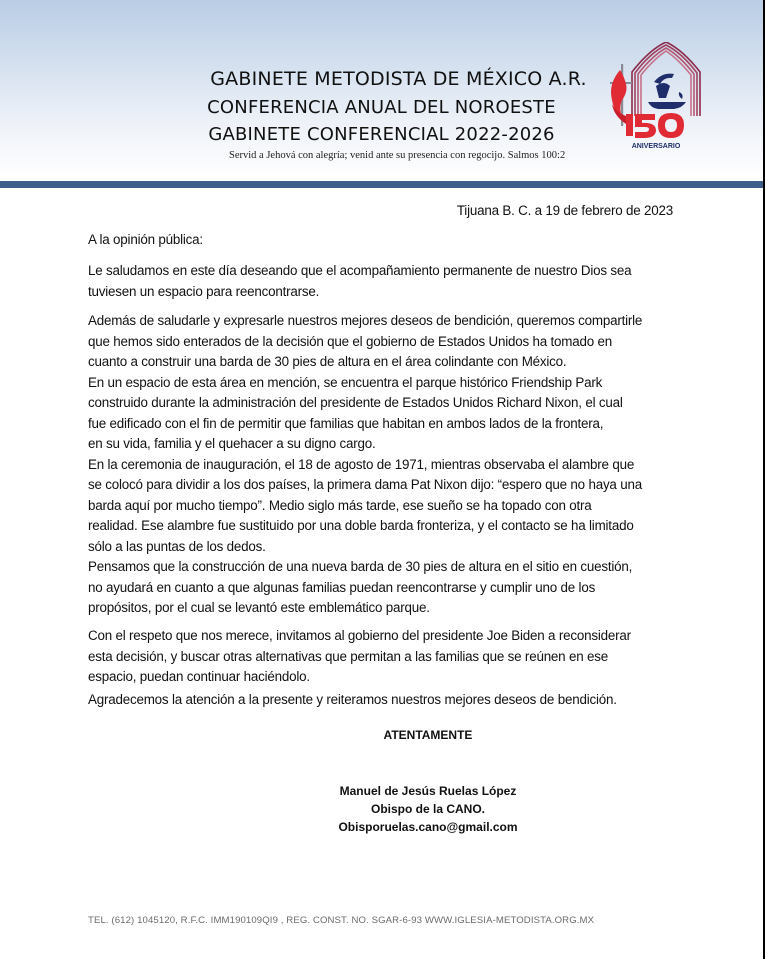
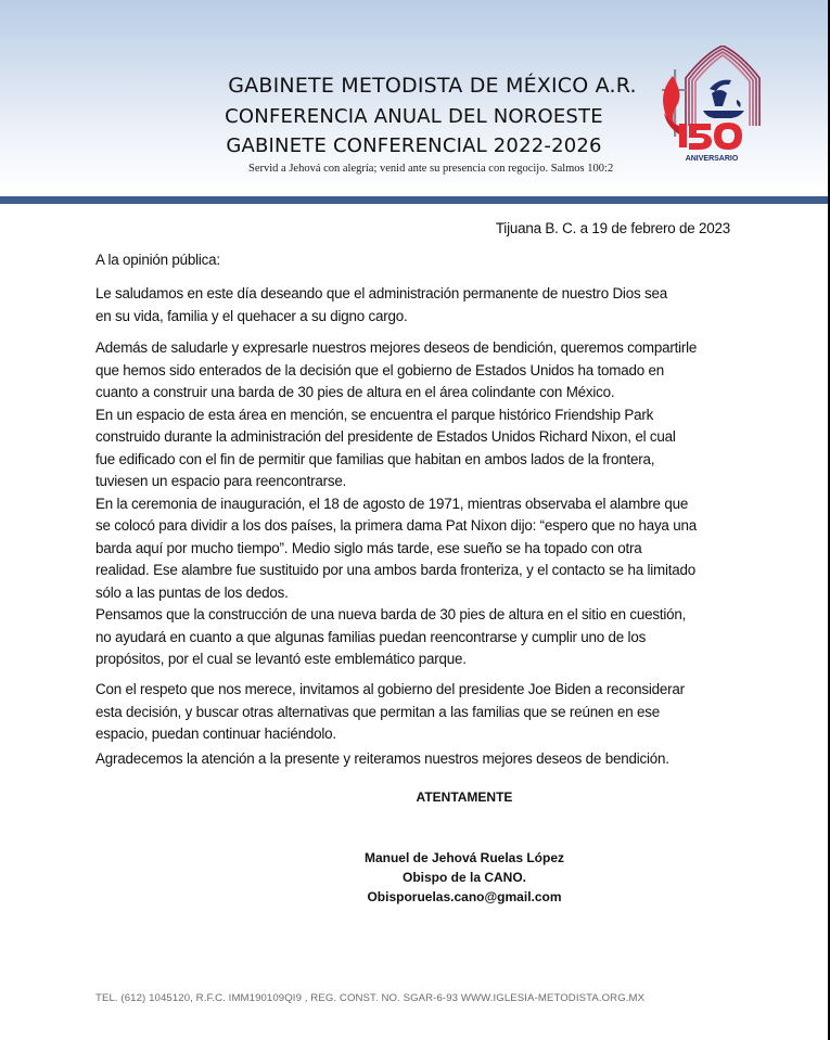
  GABINETE METODISTA DE MÉXICO A.R.
  CONFERENCIA ANUAL DEL NOROESTE
  GABINETE CONFERENCIAL 2022-2026
  Servid a Jehová con alegría; venid ante su presencia con regocijo. Salmos 100:2
  Tijuana B. C. a 19 de febrero de 2023
  A la opinión pública:
- Le saludamos en este día deseando que el acompañamiento permanente de nuestro Dios sea
+ Le saludamos en este día deseando que el administración permanente de nuestro Dios sea
- tuviesen un espacio para reencontrarse.
+ en su vida, familia y el quehacer a su digno cargo.
  Además de saludarle y expresarle nuestros mejores deseos de bendición, queremos compartirle
  que hemos sido enterados de la decisión que el gobierno de Estados Unidos ha tomado en
  cuanto a construir una barda de 30 pies de altura en el área colindante con México.
  En un espacio de esta área en mención, se encuentra el parque histórico Friendship Park
  construido durante la administración del presidente de Estados Unidos Richard Nixon, el cual
  fue edificado con el fin de permitir que familias que habitan en ambos lados de la frontera,
- en su vida, familia y el quehacer a su digno cargo.
+ tuviesen un espacio para reencontrarse.
  En la ceremonia de inauguración, el 18 de agosto de 1971, mientras observaba el alambre que
  se colocó para dividir a los dos países, la primera dama Pat Nixon dijo: “espero que no haya una
  barda aquí por mucho tiempo”. Medio siglo más tarde, ese sueño se ha topado con otra
- realidad. Ese alambre fue sustituido por una doble barda fronteriza, y el contacto se ha limitado
+ realidad. Ese alambre fue sustituido por una ambos barda fronteriza, y el contacto se ha limitado
  sólo a las puntas de los dedos.
  Pensamos que la construcción de una nueva barda de 30 pies de altura en el sitio en cuestión,
  no ayudará en cuanto a que algunas familias puedan reencontrarse y cumplir uno de los
  propósitos, por el cual se levantó este emblemático parque.
  Con el respeto que nos merece, invitamos al gobierno del presidente Joe Biden a reconsiderar
  esta decisión, y buscar otras alternativas que permitan a las familias que se reúnen en ese
  espacio, puedan continuar haciéndolo.
  Agradecemos la atención a la presente y reiteramos nuestros mejores deseos de bendición.
  ATENTAMENTE
- Manuel de Jesús Ruelas López
+ Manuel de Jehová Ruelas López
  Obispo de la CANO.
  Obisporuelas.cano@gmail.com
  TEL. (612) 1045120, R.F.C. IMM190109QI9 , REG. CONST. NO. SGAR-6-93 WWW.IGLESIA-METODISTA.ORG.MX
